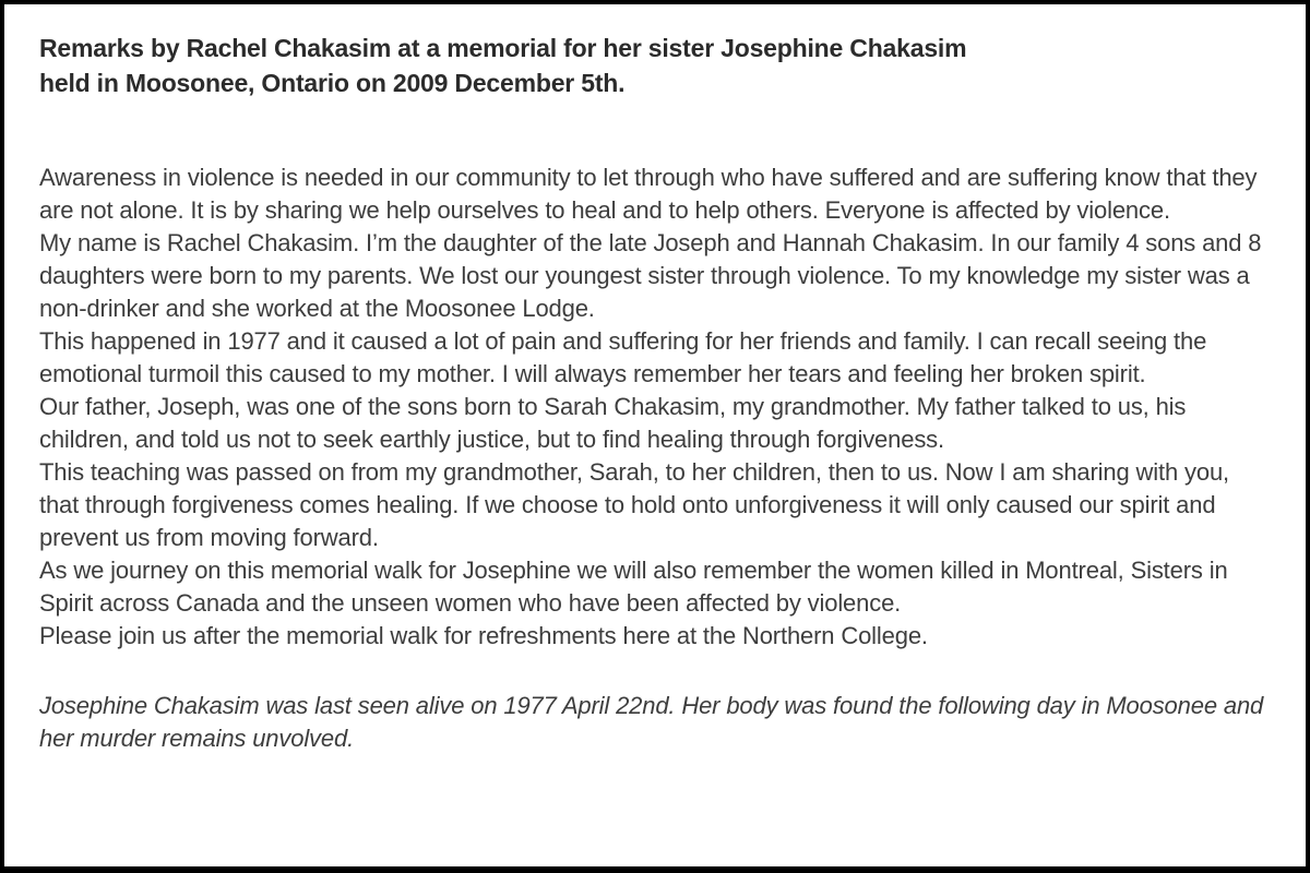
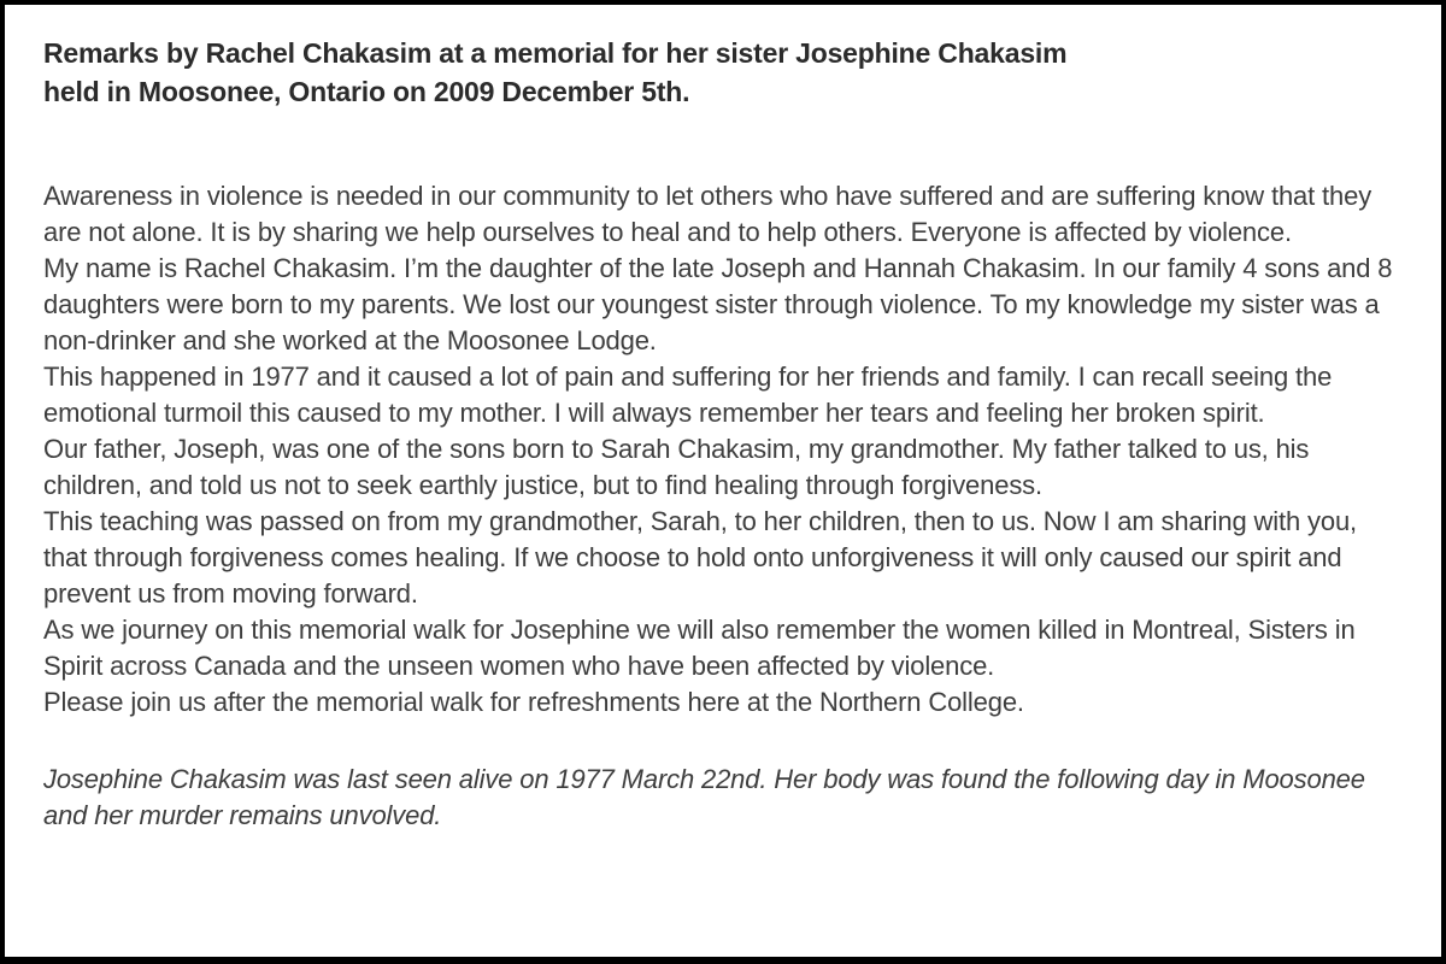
  Remarks by Rachel Chakasim at a memorial for her sister Josephine Chakasim
  held in Moosonee, Ontario on 2009 December 5th.
- Awareness in violence is needed in our community to let through who have suffered and are suffering know that they are not alone. It is by sharing we help ourselves to heal and to help others. Everyone is affected by violence.
+ Awareness in violence is needed in our community to let others who have suffered and are suffering know that they are not alone. It is by sharing we help ourselves to heal and to help others. Everyone is affected by violence.
  My name is Rachel Chakasim. I’m the daughter of the late Joseph and Hannah Chakasim. In our family 4 sons and 8 daughters were born to my parents. We lost our youngest sister through violence. To my knowledge my sister was a non-drinker and she worked at the Moosonee Lodge.
  This happened in 1977 and it caused a lot of pain and suffering for her friends and family. I can recall seeing the emotional turmoil this caused to my mother. I will always remember her tears and feeling her broken spirit.
  Our father, Joseph, was one of the sons born to Sarah Chakasim, my grandmother. My father talked to us, his children, and told us not to seek earthly justice, but to find healing through forgiveness.
  This teaching was passed on from my grandmother, Sarah, to her children, then to us. Now I am sharing with you, that through forgiveness comes healing. If we choose to hold onto unforgiveness it will only caused our spirit and prevent us from moving forward.
  As we journey on this memorial walk for Josephine we will also remember the women killed in Montreal, Sisters in Spirit across Canada and the unseen women who have been affected by violence.
  Please join us after the memorial walk for refreshments here at the Northern College.
- Josephine Chakasim was last seen alive on 1977 April 22nd. Her body was found the following day in Moosonee and her murder remains unvolved.
+ Josephine Chakasim was last seen alive on 1977 March 22nd. Her body was found the following day in Moosonee and her murder remains unvolved.
